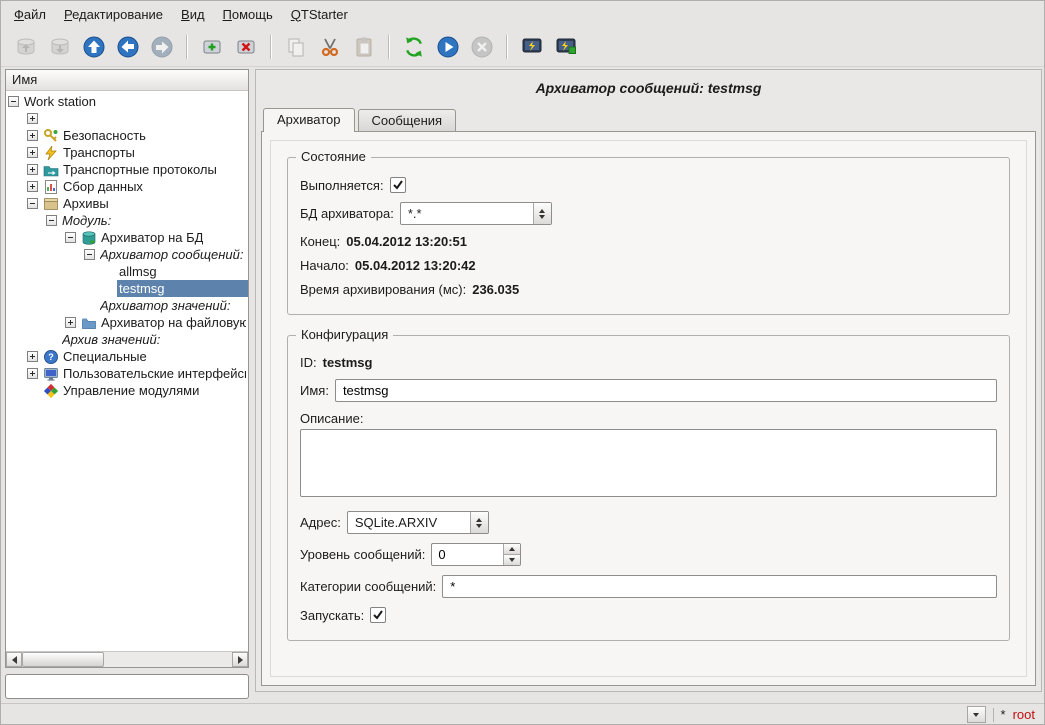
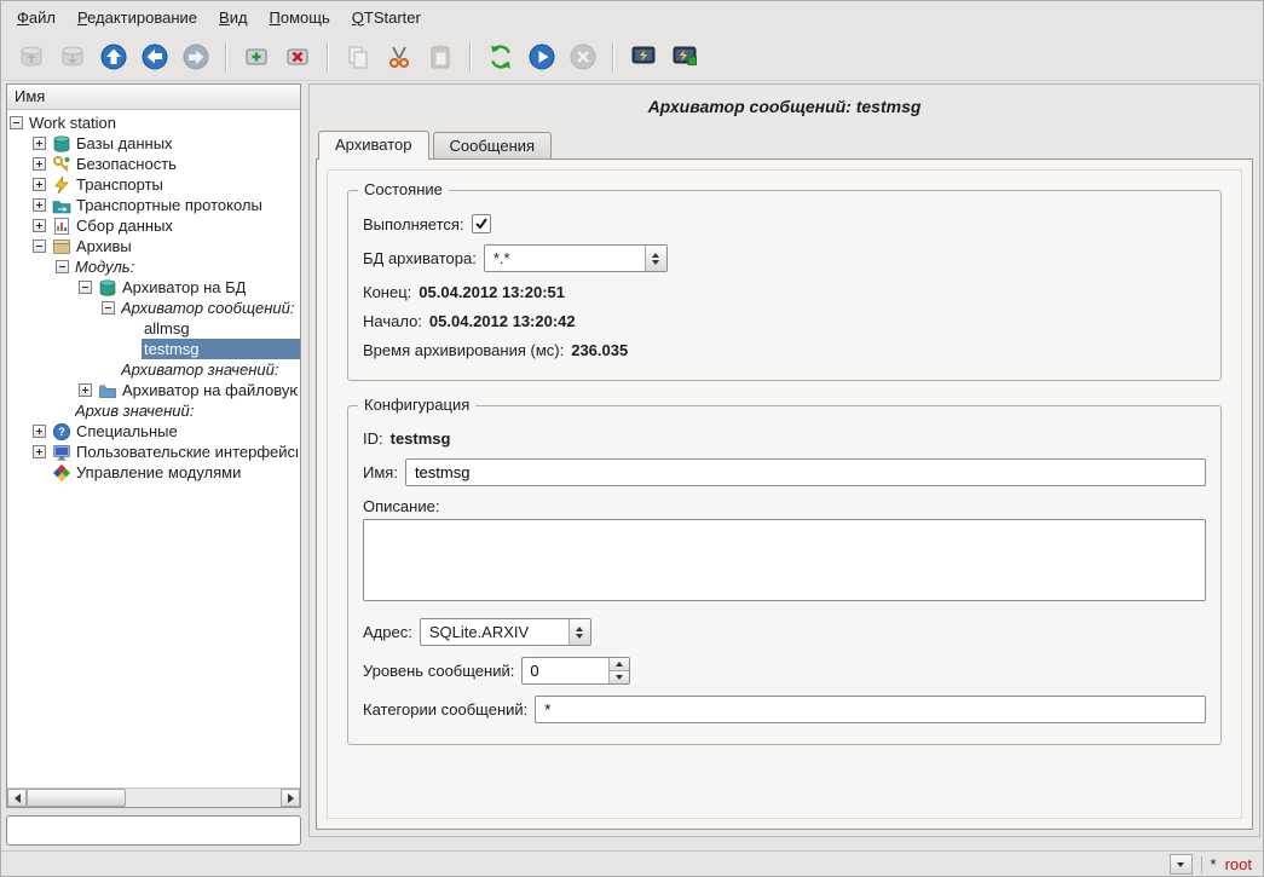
  Файл
  Редактирование
  Вид
  Помощь
  QTStarter
  Имя
  Work station
+ Базы данных
  Безопасность
  Транспорты
  Транспортные протоколы
  Сбор данных
  Архивы
  Модуль:
  Архиватор на БД
  Архиватор сообщений:
  allmsg
  testmsg
  Архиватор значений:
  Архиватор на файловую
  Архив значений:
  ?
  Специальные
  Пользовательские интерфейс
  Управление модулями
  Архиватор сообщений: testmsg
  Архиватор
  Сообщения
  Состояние
  Выполняется:
  БД архиватора:
  *.*
  Конец:
  05.04.2012 13:20:51
  Начало:
  05.04.2012 13:20:42
  Время архивирования (мс):
  236.035
  Конфигурация
  ID:
  testmsg
  Имя:
  testmsg
  Описание:
  Адрес:
  SQLite.ARXIV
  Уровень сообщений:
  0
  Категории сообщений:
  *
- Запускать:
  *
  root
